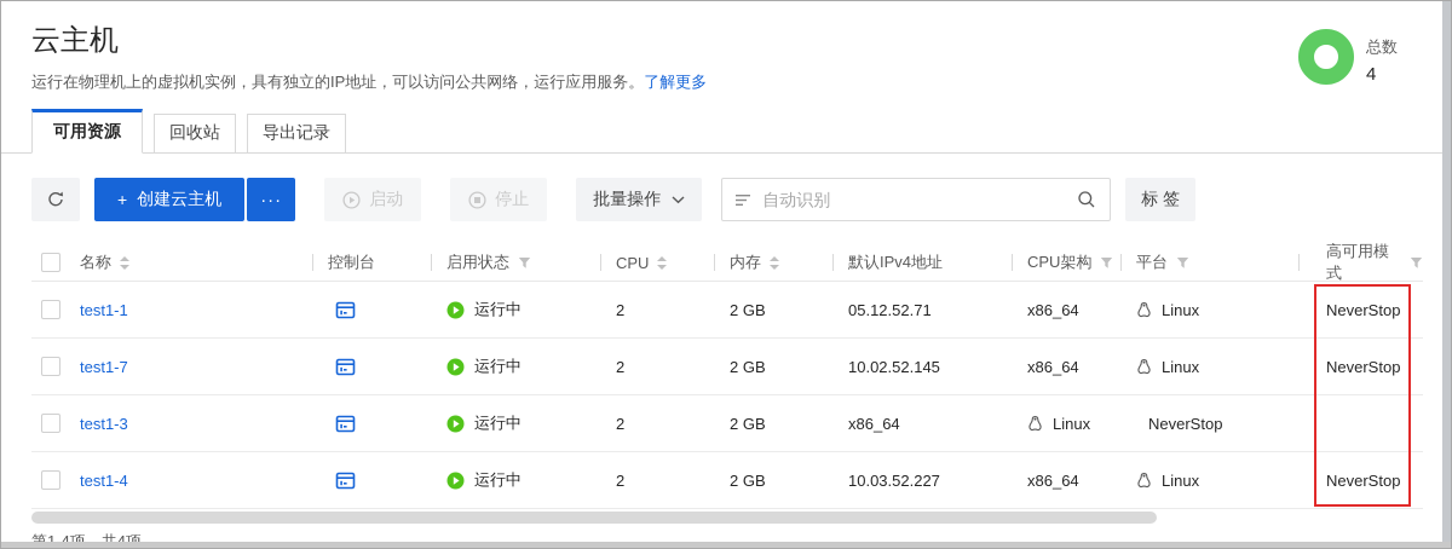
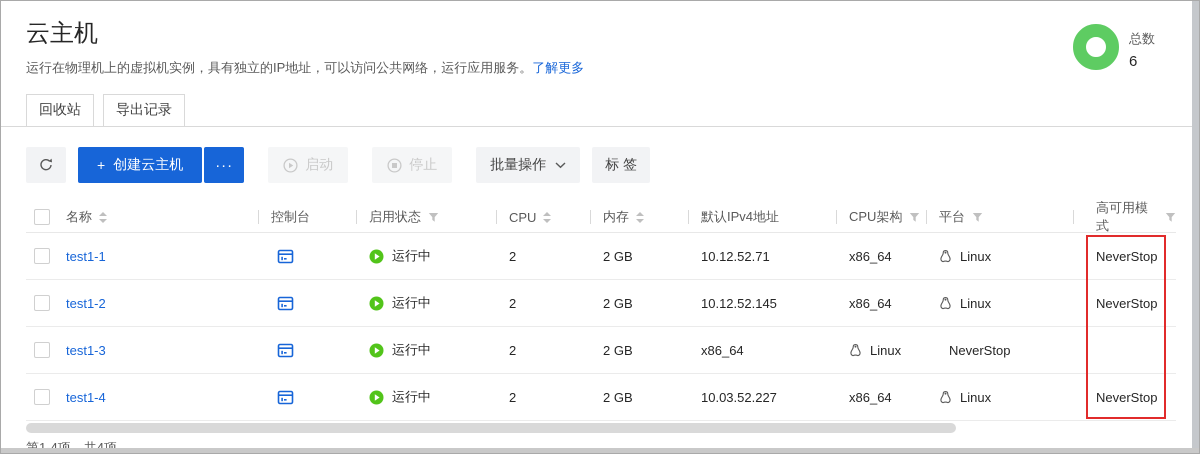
  云主机
  运行在物理机上的虚拟机实例，具有独立的IP地址，可以访问公共网络，运行应用服务。了解更多
  总数
- 4
+ 6
- 可用资源
  回收站
  导出记录
  +
  创建云主机
  ···
  启动
  停止
  批量操作
- 自动识别
  标 签
  名称
  控制台
  启用状态
  CPU
  内存
  默认IPv4地址
  CPU架构
  平台
  高可用模式
  test1-1
  运行中
  2
  2 GB
- 05.12.52.71
+ 10.12.52.71
  x86_64
  Linux
  NeverStop
- test1-7
+ test1-2
  运行中
  2
  2 GB
- 10.02.52.145
+ 10.12.52.145
  x86_64
  Linux
  NeverStop
  test1-3
  运行中
  2
  2 GB
  x86_64
  Linux
  NeverStop
  test1-4
  运行中
  2
  2 GB
  10.03.52.227
  x86_64
  Linux
  NeverStop
